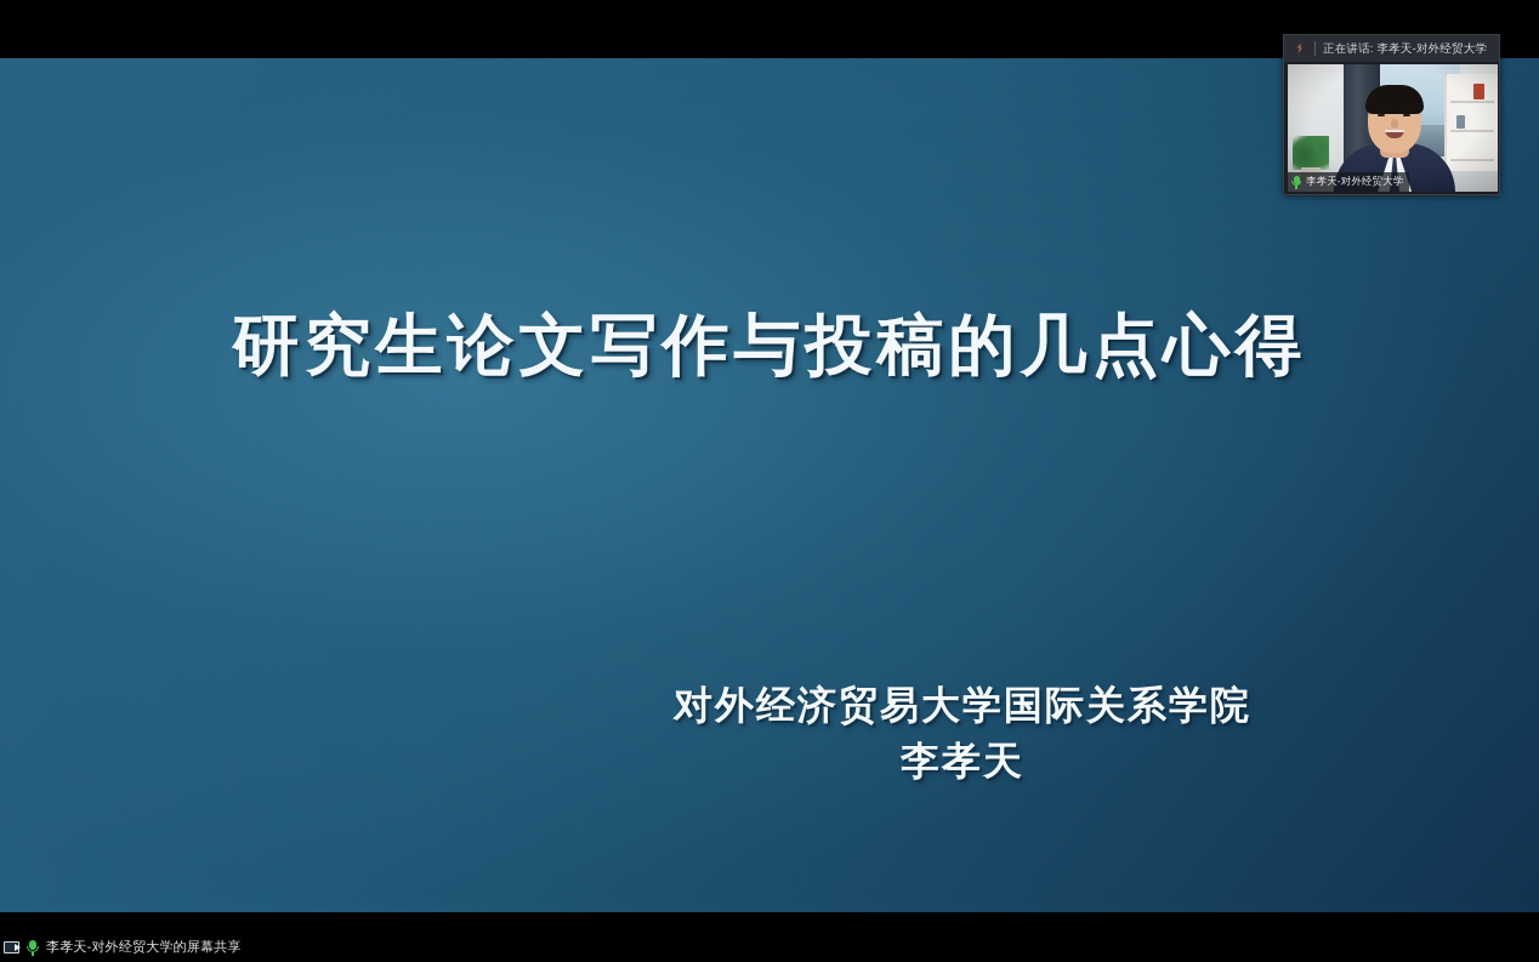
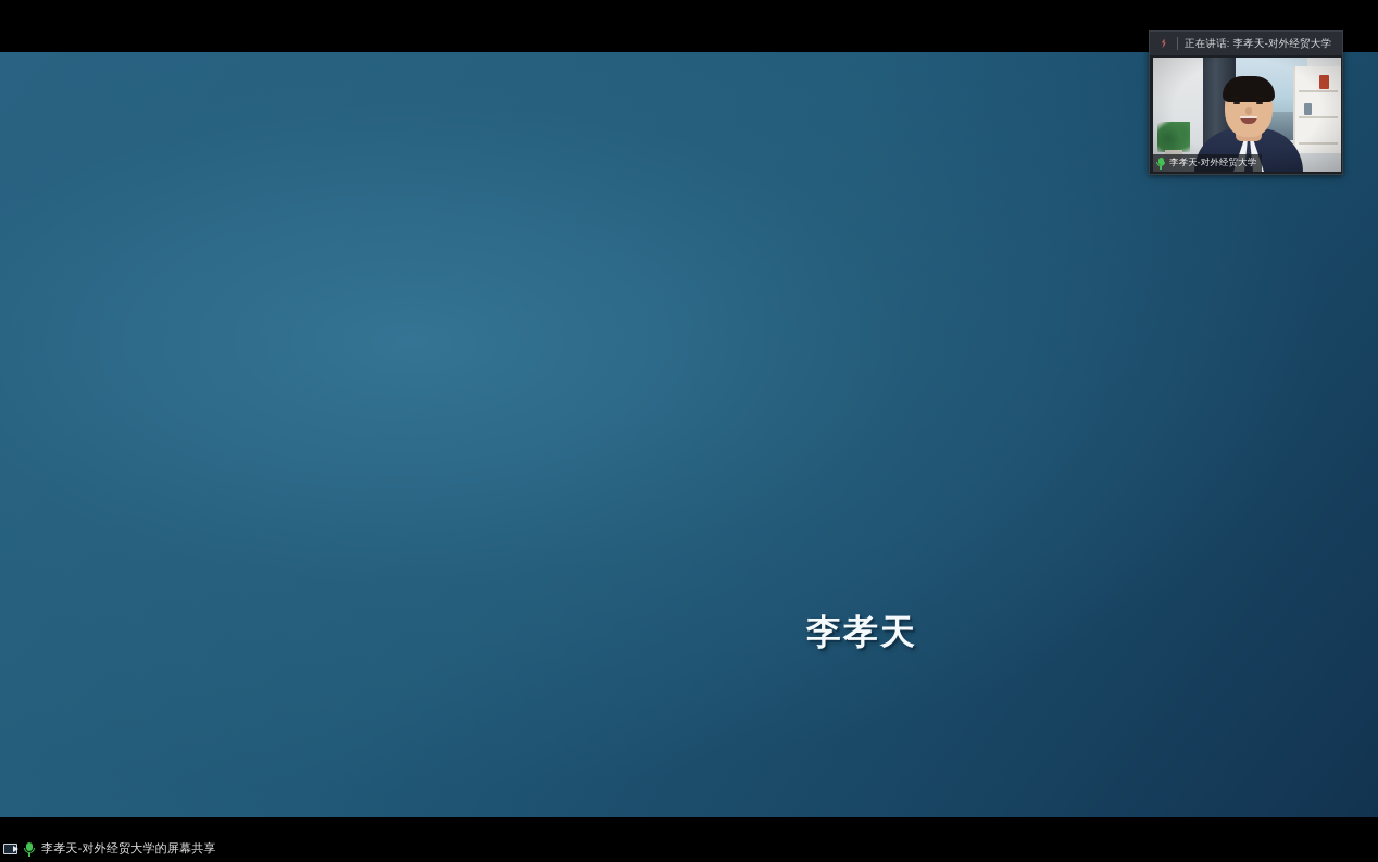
- 研究生论文写作与投稿的几点心得
- 对外经济贸易大学国际关系学院
  李孝天
  李孝天-对外经贸大学的屏幕共享
  正在讲话: 李孝天-对外经贸大学
  李孝天-对外经贸大学
